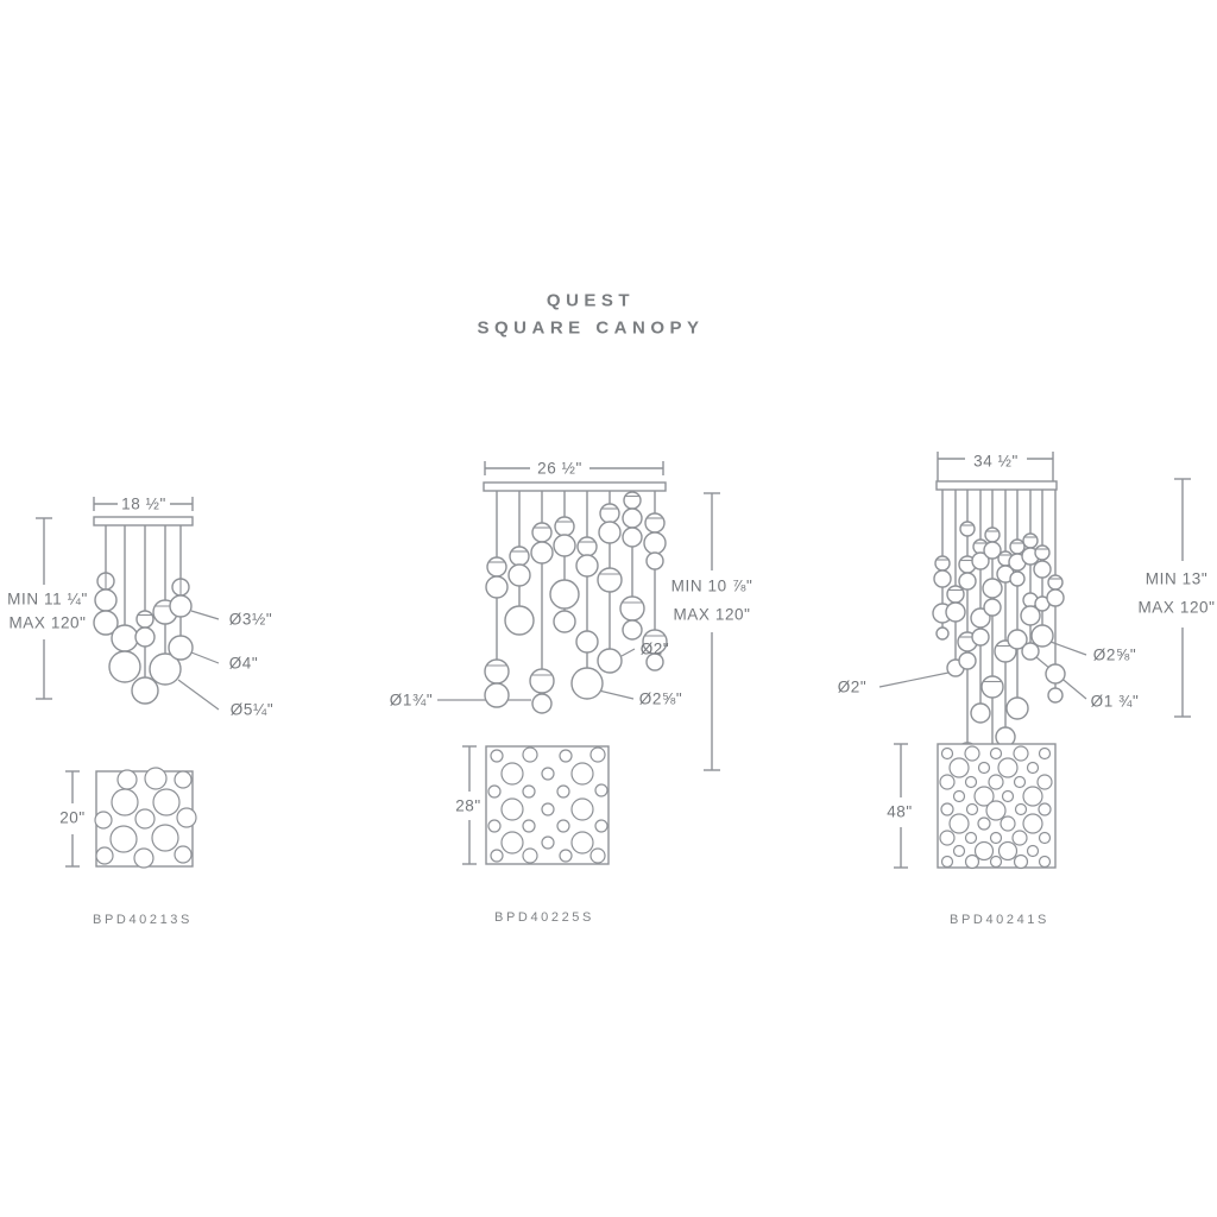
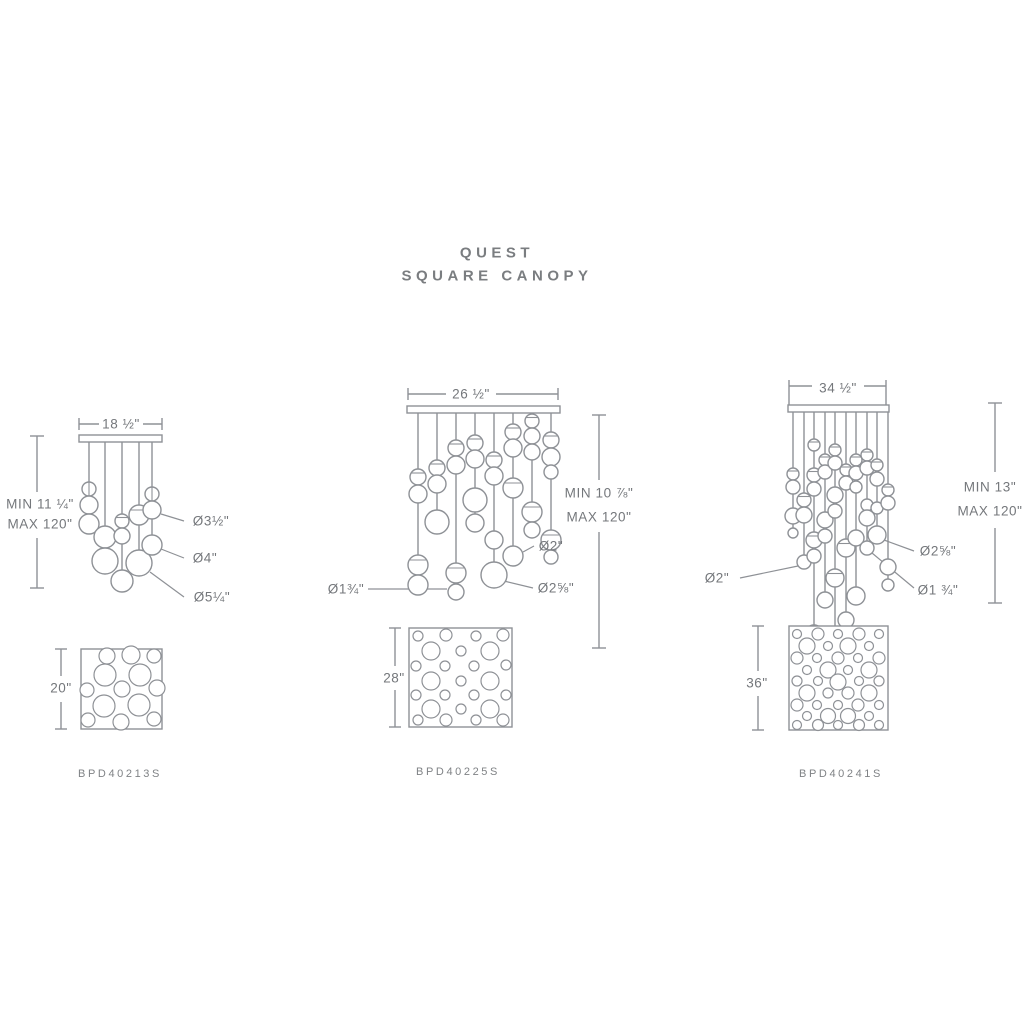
  QUEST
  SQUARE CANOPY
  18 ½"
  MIN 11 ¼"
  MAX 120"
  Ø3½"
  Ø4"
  Ø5¼"
  20"
  BPD40213S
  26 ½"
  MIN 10 ⅞"
  MAX 120"
  Ø2"
  Ø1¾"
  Ø2⅝"
  28"
  BPD40225S
  34 ½"
  MIN 13"
  MAX 120"
  Ø2"
  Ø2⅝"
  Ø1 ¾"
- 48"
+ 36"
  BPD40241S
